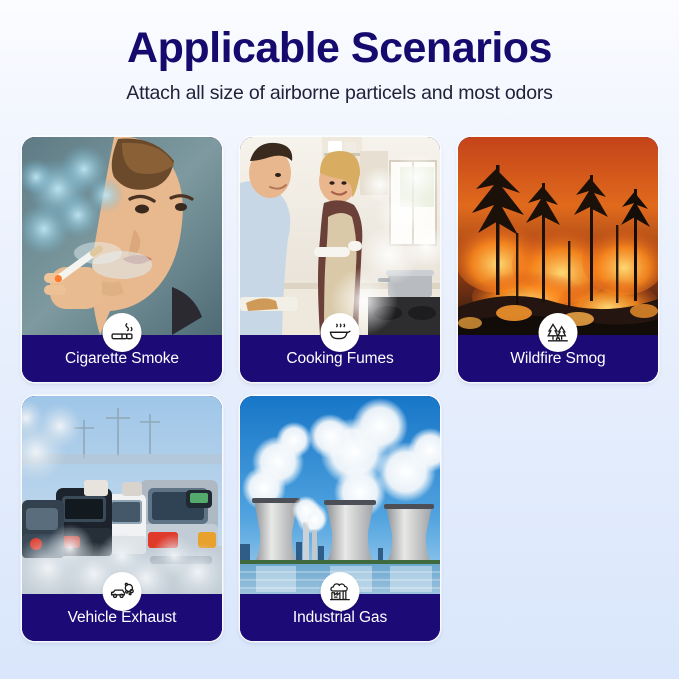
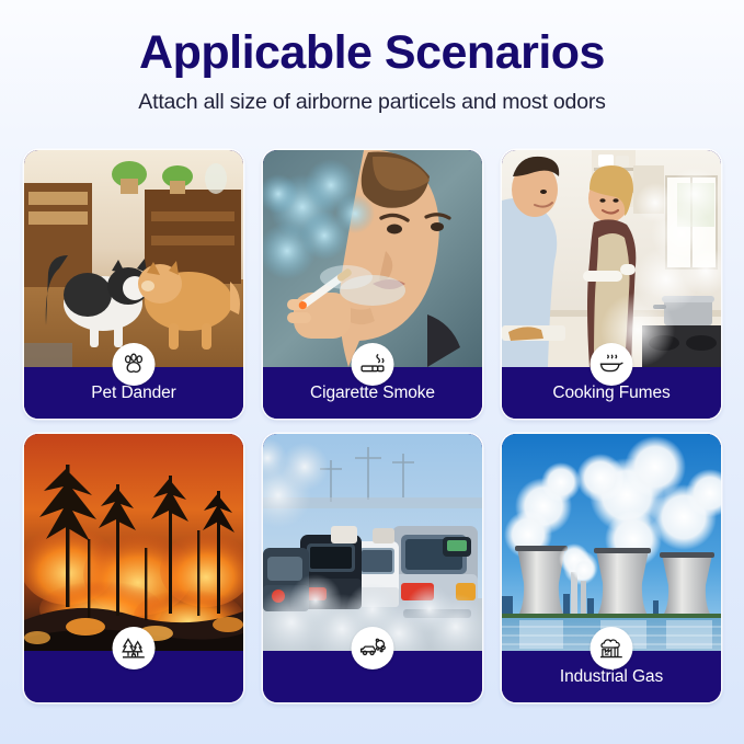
  Applicable Scenarios
  Attach all size of airborne particels and most odors
+ Pet Dander
  Cigarette Smoke
  Cooking Fumes
- Wildfire Smog
- Vehicle Exhaust
  Industrial Gas
